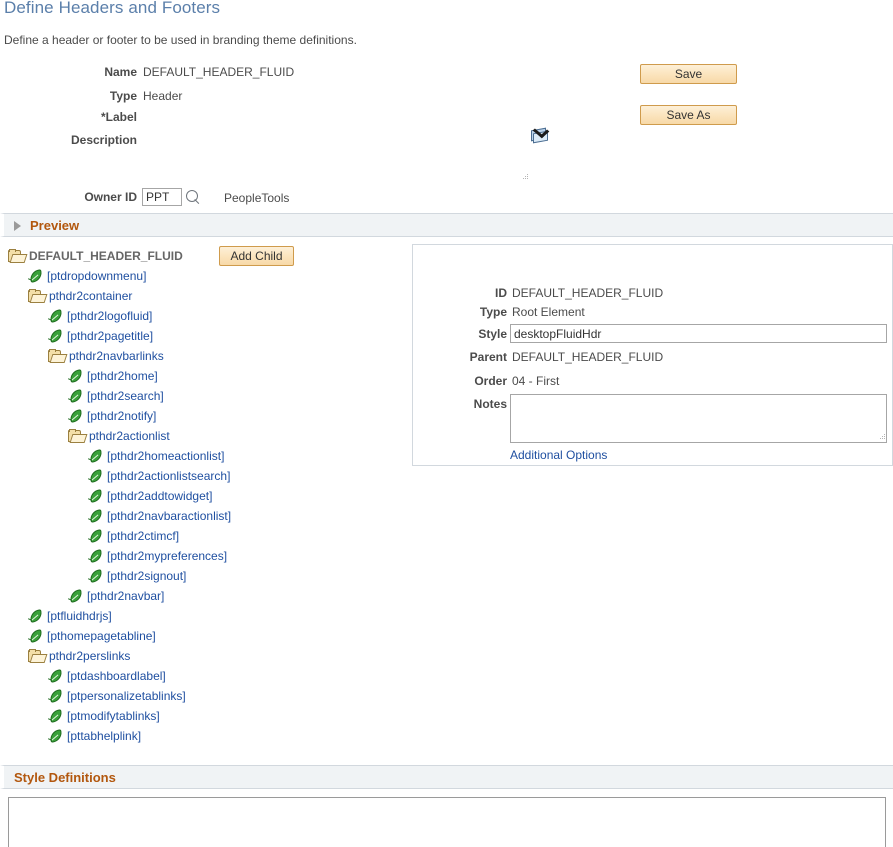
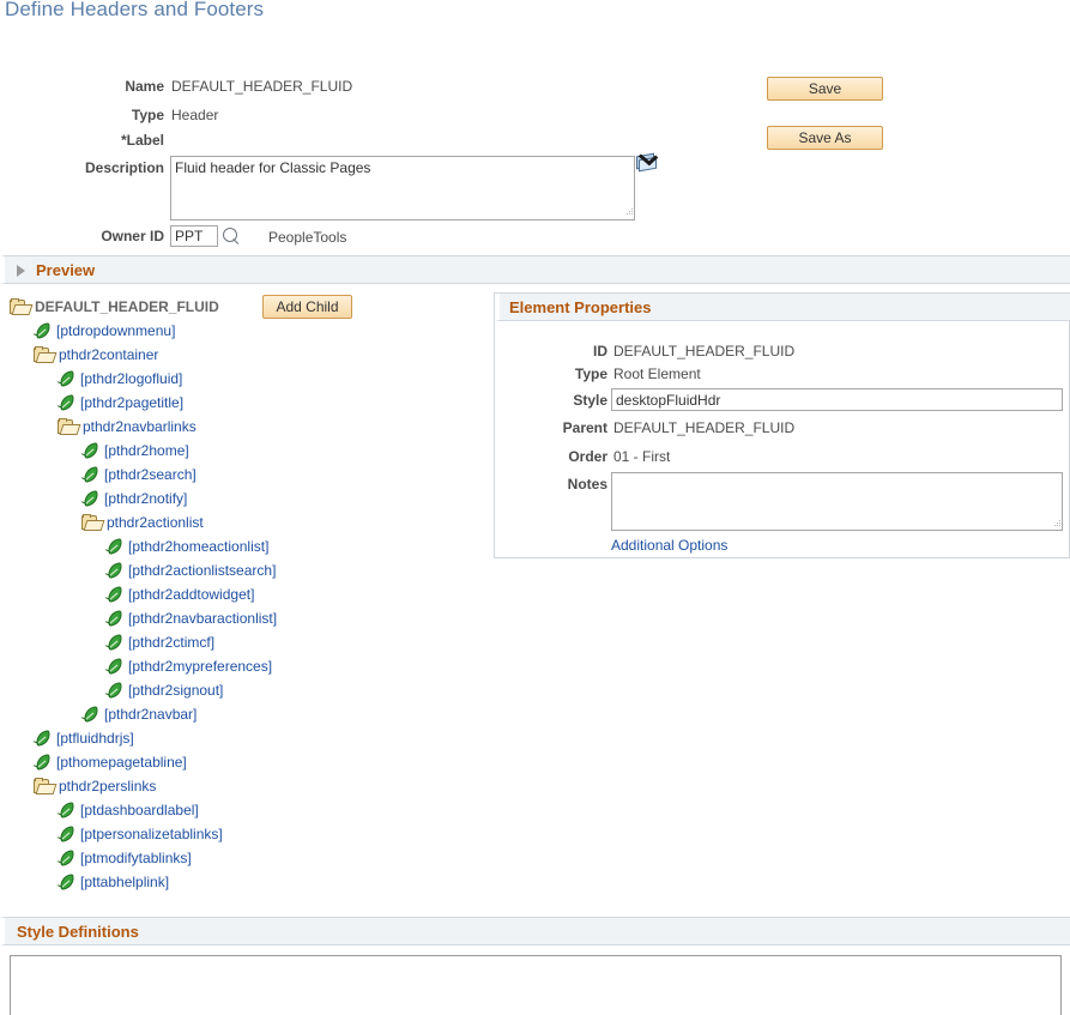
  Define Headers and Footers
- Define a header or footer to be used in branding theme definitions.
  Name
  DEFAULT_HEADER_FLUID
  Type
  Header
  *Label
  Description
+ Fluid header for Classic Pages
  Owner ID
  PPT
  PeopleTools
  Save
  Save As
  Preview
  DEFAULT_HEADER_FLUID
  [ptdropdownmenu]
  pthdr2container
  [pthdr2logofluid]
  [pthdr2pagetitle]
  pthdr2navbarlinks
  [pthdr2home]
  [pthdr2search]
  [pthdr2notify]
  pthdr2actionlist
  [pthdr2homeactionlist]
  [pthdr2actionlistsearch]
  [pthdr2addtowidget]
  [pthdr2navbaractionlist]
  [pthdr2ctimcf]
  [pthdr2mypreferences]
  [pthdr2signout]
  [pthdr2navbar]
  [ptfluidhdrjs]
  [pthomepagetabline]
  pthdr2perslinks
  [ptdashboardlabel]
  [ptpersonalizetablinks]
  [ptmodifytablinks]
  [pttabhelplink]
  Add Child
+ Element Properties
  ID
  DEFAULT_HEADER_FLUID
  Type
  Root Element
  Style
  desktopFluidHdr
  Parent
  DEFAULT_HEADER_FLUID
  Order
- 04 - First
+ 01 - First
  Notes
  Additional Options
  Style Definitions
